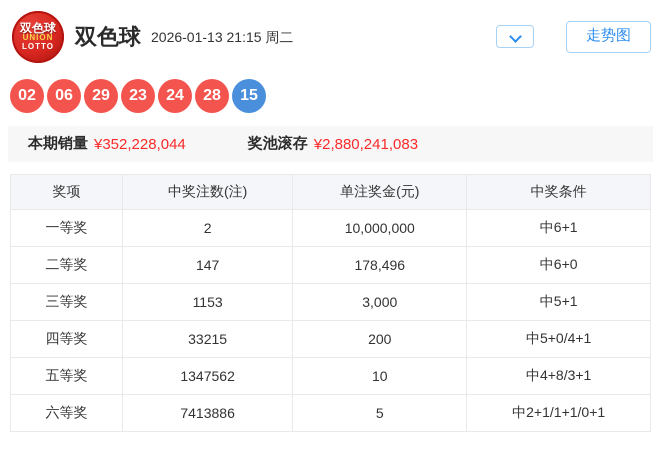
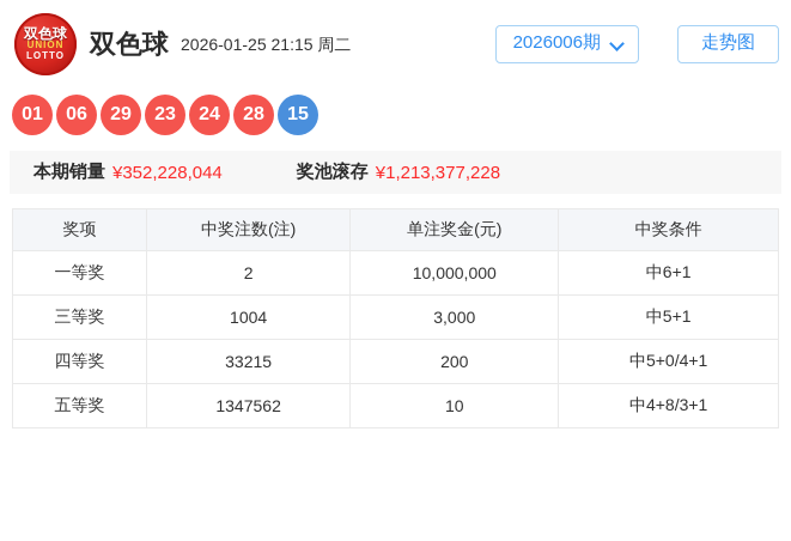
  双色球
  UNION
  LOTTO
  双色球
- 2026-01-13 21:15 周二
+ 2026-01-25 21:15 周二
+ 2026006期
  走势图
- 02
+ 01
  06
  29
  23
  24
  28
  15
  本期销量
  ¥352,228,044
  奖池滚存
- ¥2,880,241,083
+ ¥1,213,377,228
  奖项	中奖注数(注)	单注奖金(元)	中奖条件
  一等奖	2	10,000,000	中6+1
- 二等奖	147	178,496	中6+0
- 三等奖	1153	3,000	中5+1
+ 三等奖	1004	3,000	中5+1
  四等奖	33215	200	中5+0/4+1
  五等奖	1347562	10	中4+8/3+1
- 六等奖	7413886	5	中2+1/1+1/0+1
